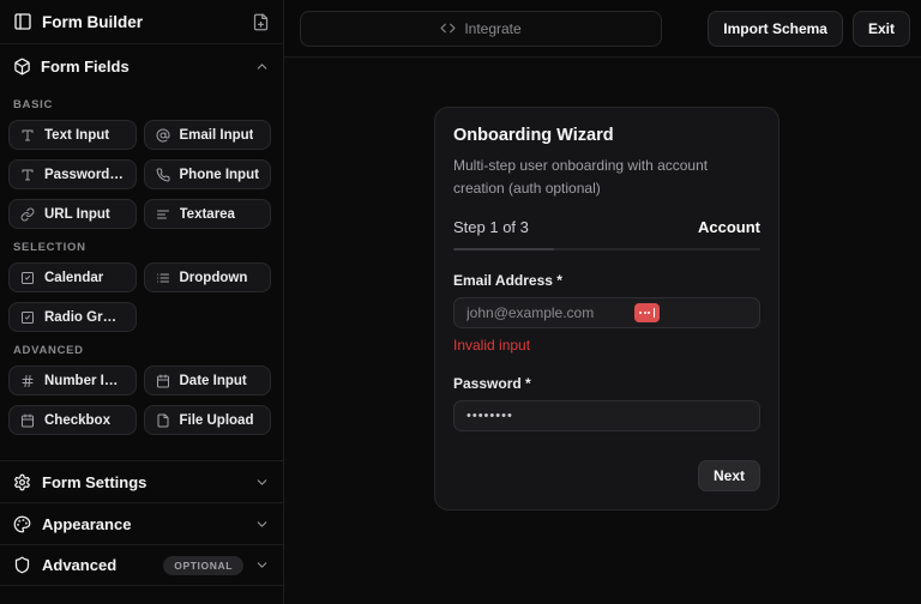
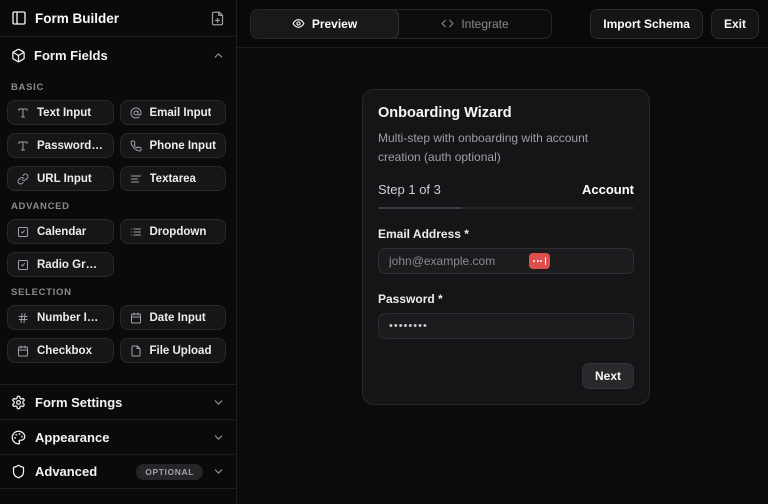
  Form Builder
  Form Fields
  BASIC
  Text Input
  Email Input
  Password In
  Phone Input
  URL Input
  Textarea
- SELECTION
+ ADVANCED
  Calendar
  Dropdown
  Radio Group
- ADVANCED
+ SELECTION
  Number Inp
  Date Input
  Checkbox
  File Upload
  Form Settings
  Appearance
  Advanced
  OPTIONAL
+ Preview
  Integrate
  Import Schema
  Exit
  Onboarding Wizard
- Multi-step user onboarding with account creation (auth optional)
+ Multi-step with onboarding with account creation (auth optional)
  Step 1 of 3
  Account
  Email Address *
  john@example.com
- Invalid input
  Password *
  ••••••••
  Next
